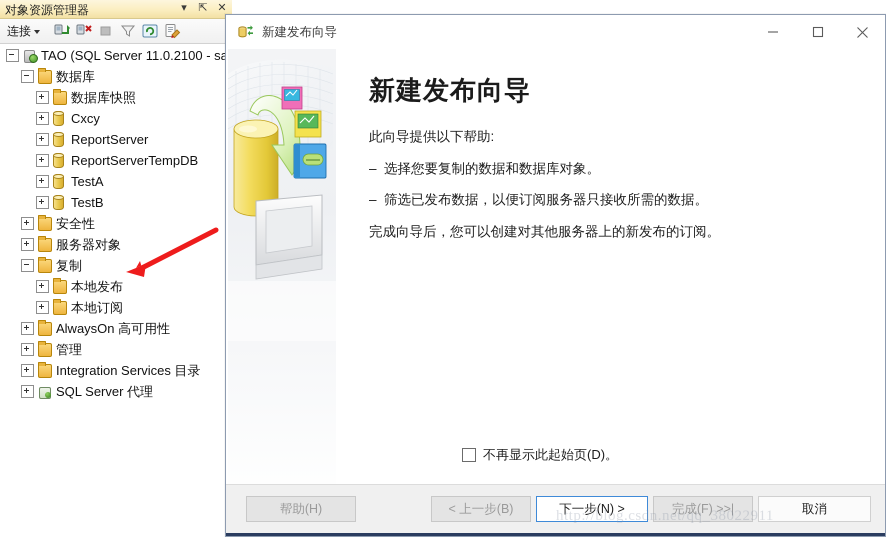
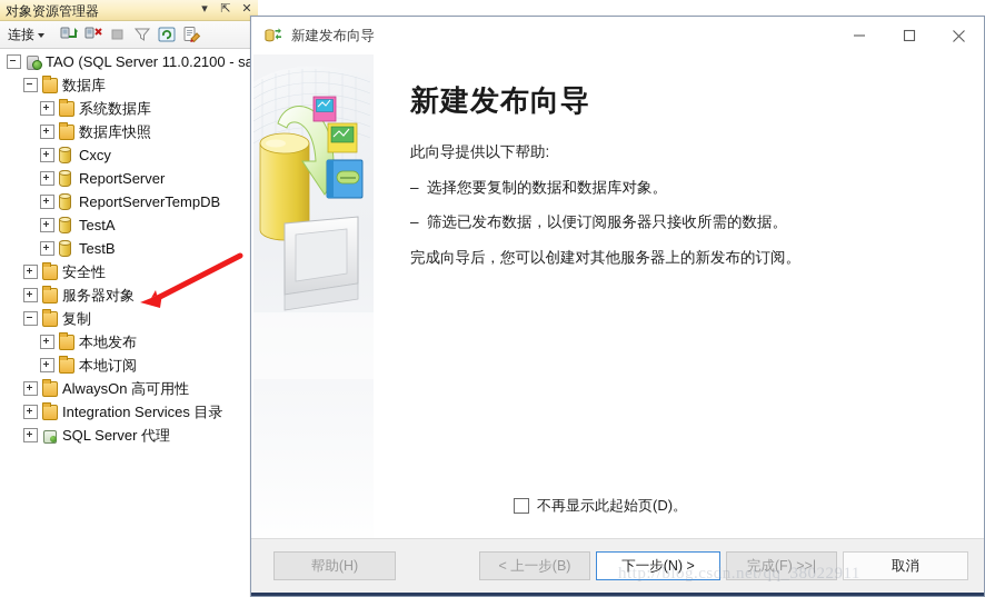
  对象资源管理器
  ▾
  ⇱
  ✕
  连接
  TAO (SQL Server 11.0.2100 - s
  数据库
+ 系统数据库
  数据库快照
  Cxcy
  ReportServer
  ReportServerTempDB
  TestA
  TestB
  安全性
  服务器对象
  复制
  本地发布
  本地订阅
  AlwaysOn 高可用性
- 管理
  Integration Services 目录
  SQL Server 代理
  新建发布向导
  新建发布向导
  此向导提供以下帮助:
  选择您要复制的数据和数据库对象。
  筛选已发布数据，以便订阅服务器只接收所需的数据。
  完成向导后，您可以创建对其他服务器上的新发布的订阅。
  不再显示此起始页(D)。
  帮助(H)
  < 上一步(B)
  下一步(N) >
  完成(F) >>|
  取消
  http://blog.csdn.net/qq_38022911
